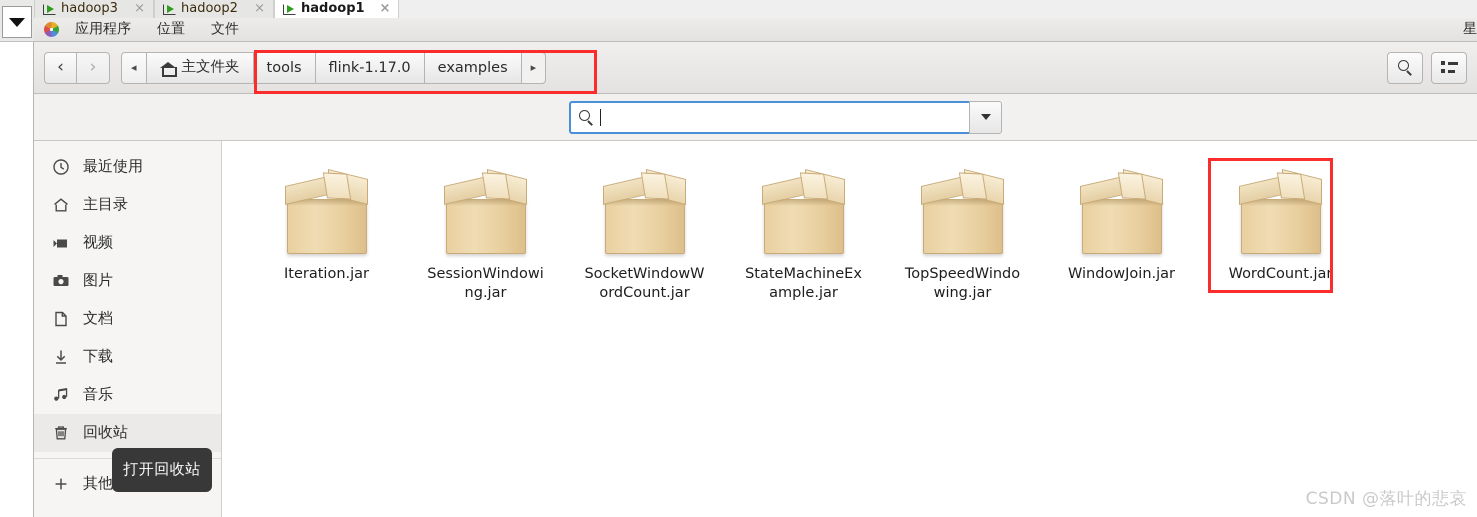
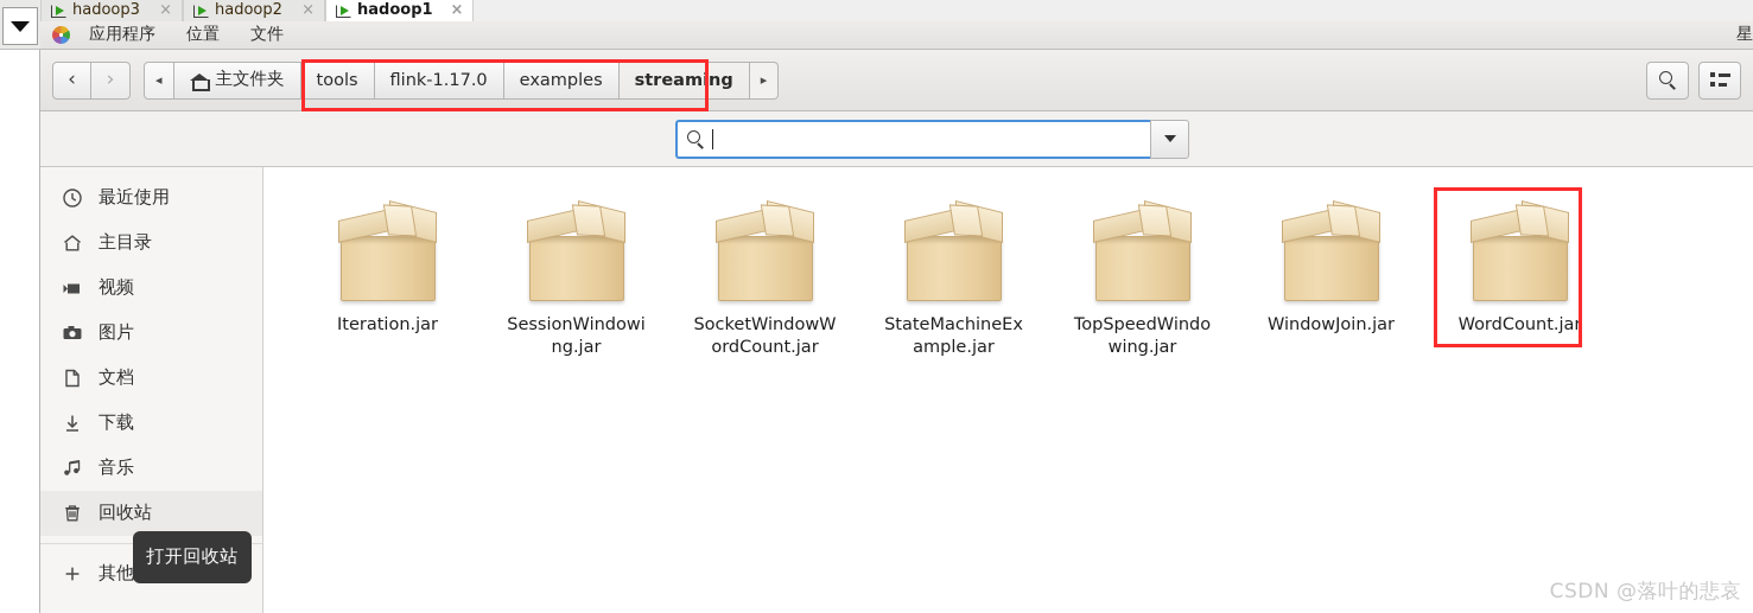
  hadoop3
  ×
  hadoop2
  ×
  hadoop1
  ×
  应用程序
  位置
  文件
  星
  ‹
  ›
  ◂
  主文件夹
  tools
  flink-1.17.0
  examples
+ streaming
  ▸
  最近使用
  主目录
  视频
  图片
  文档
  下载
  音乐
  回收站
  打开回收站
  Iteration.jar
  SessionWindowing.jar
  SocketWindowWordCount.jar
  StateMachineExample.jar
  TopSpeedWindowing.jar
  WindowJoin.jar
  WordCount.jar
  CSDN @落叶的悲哀
